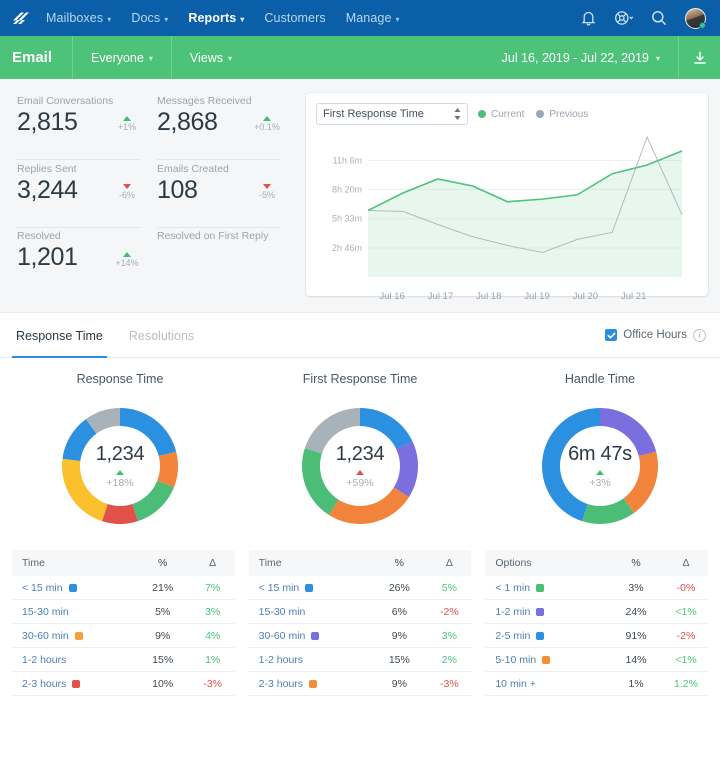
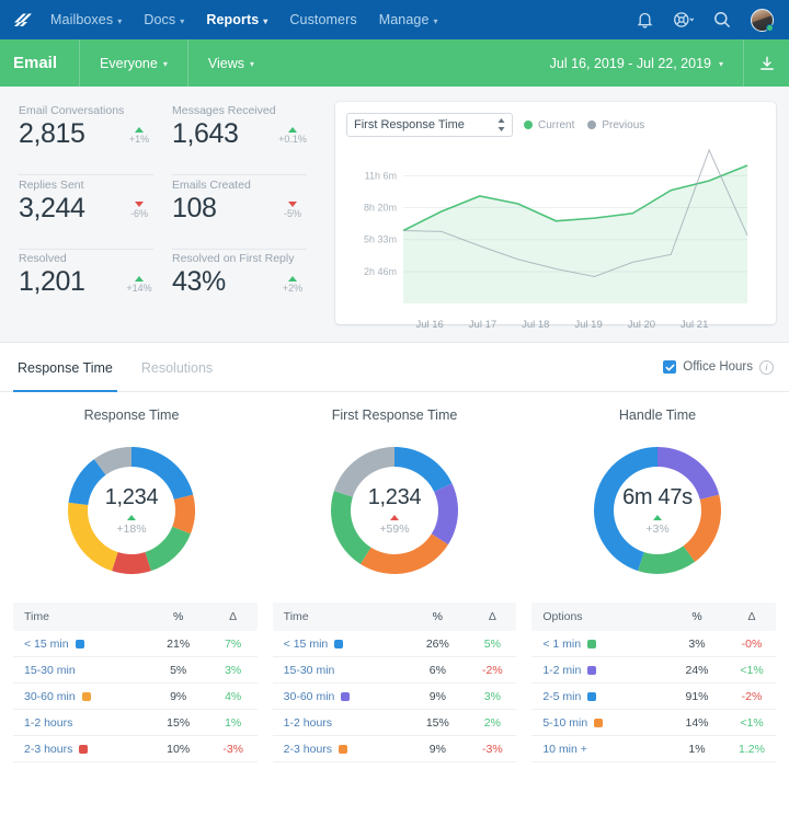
  Mailboxes
  ▾
  Docs
  ▾
  Reports
  ▾
  Customers
  Manage
  ▾
  Email
  Everyone
  ▾
  Views
  ▾
  Jul 16, 2019 - Jul 22, 2019
  ▾
  Email Conversations
  2,815
  +1%
  Messages Received
- 2,868
+ 1,643
  +0.1%
  Replies Sent
  3,244
  -6%
  Emails Created
  108
  -5%
  Resolved
  1,201
  +14%
  Resolved on First Reply
+ 43%
+ +2%
  First Response Time
  Current
  Previous
  2h 46m
  5h 33m
  8h 20m
  11h 6m
  Jul 16
  Jul 17
  Jul 18
  Jul 19
  Jul 20
  Jul 21
  Response Time
  Resolutions
  Office Hours
  i
  Response Time
  1,234
  +18%
  First Response Time
  1,234
  +59%
  Handle Time
  6m 47s
  +3%
  Time
  %
  Δ
  < 15 min
  21%
  7%
  15-30 min
  5%
  3%
  30-60 min
  9%
  4%
  1-2 hours
  15%
  1%
  2-3 hours
  10%
  -3%
  Time
  %
  Δ
  < 15 min
  26%
  5%
  15-30 min
  6%
  -2%
  30-60 min
  9%
  3%
  1-2 hours
  15%
  2%
  2-3 hours
  9%
  -3%
  Options
  %
  Δ
  < 1 min
  3%
  -0%
  1-2 min
  24%
  <1%
  2-5 min
  91%
  -2%
  5-10 min
  14%
  <1%
  10 min +
  1%
  1.2%
